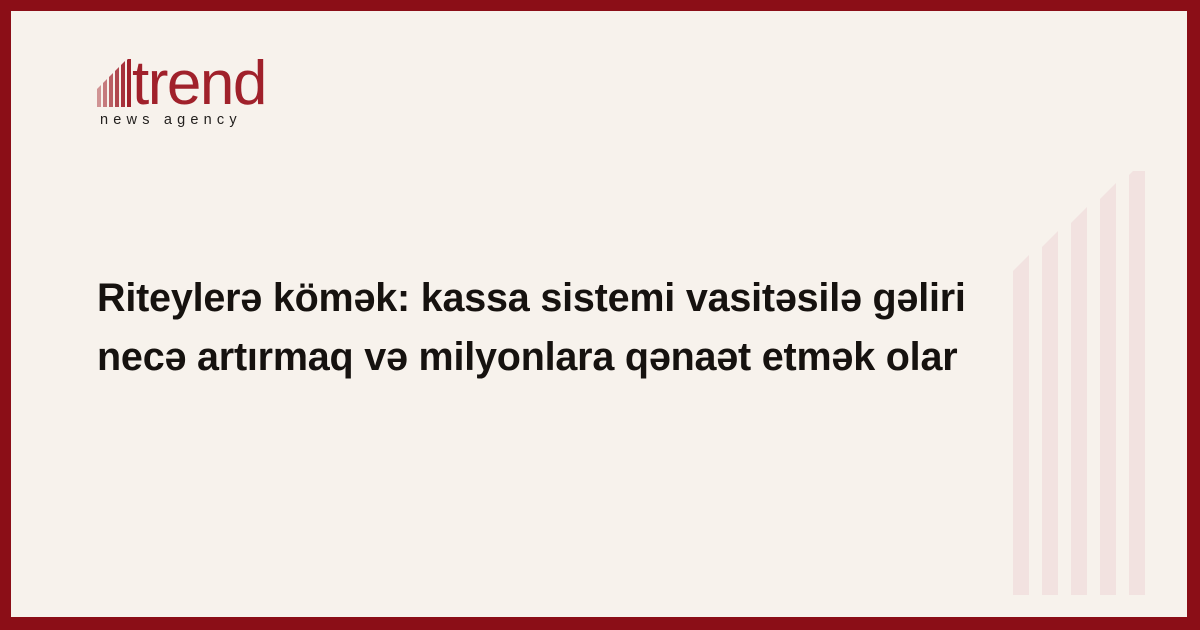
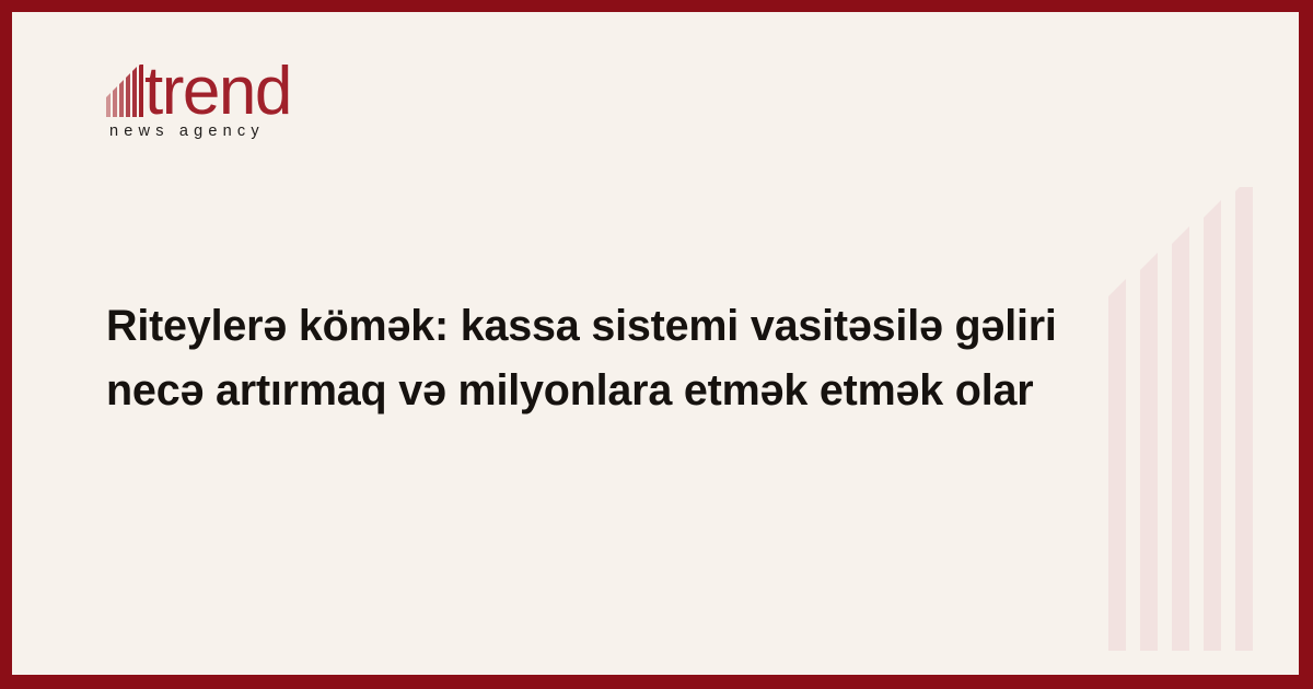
  trend
  news agency
- Riteylerə kömək: kassa sistemi vasitəsilə gəliri necə artırmaq və milyonlara qənaət etmək olar
+ Riteylerə kömək: kassa sistemi vasitəsilə gəliri necə artırmaq və milyonlara etmək etmək olar
